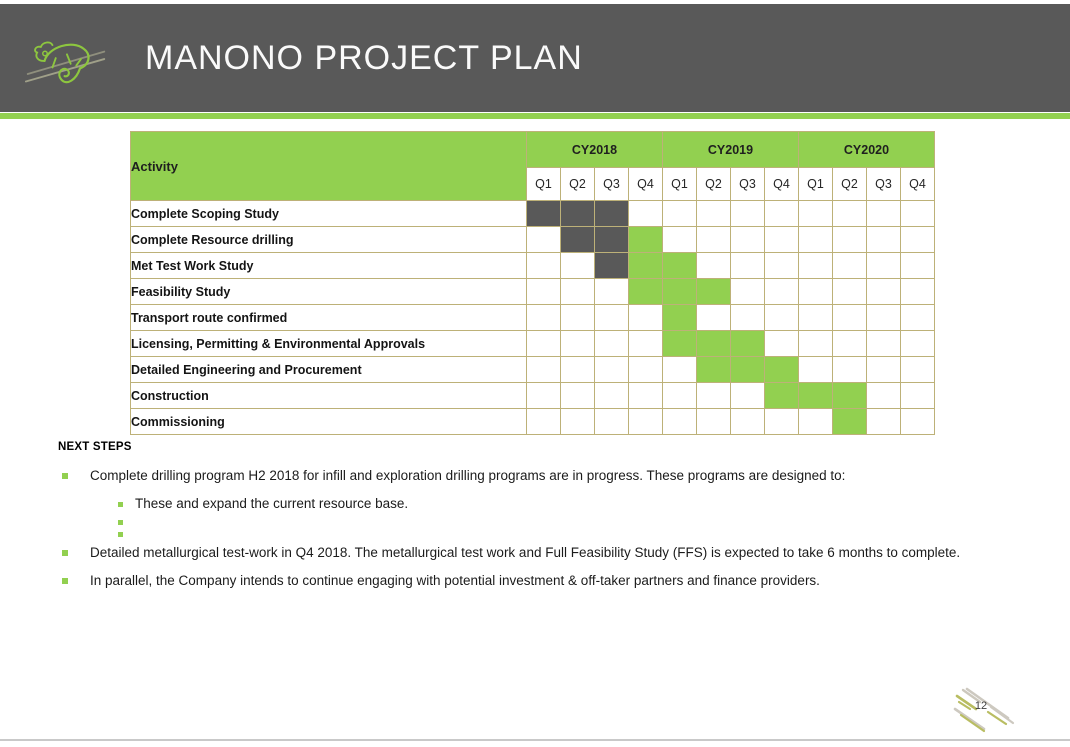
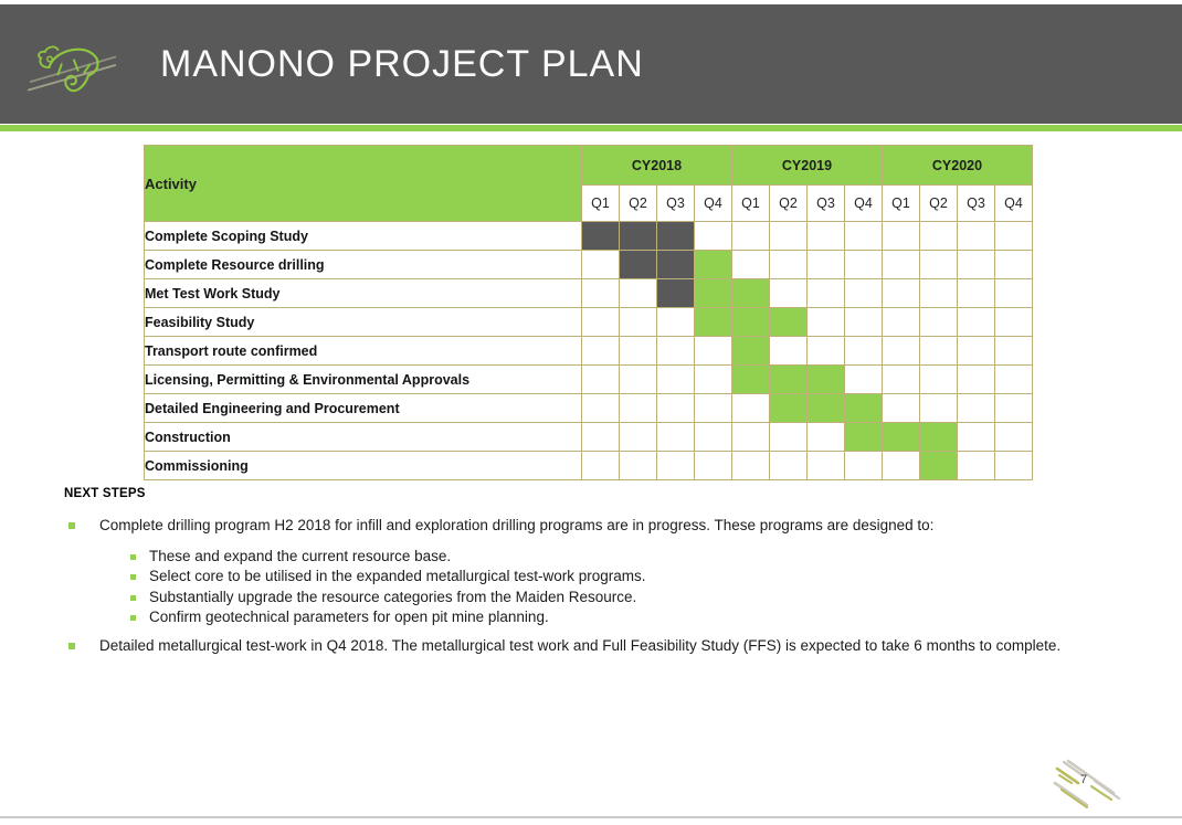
  MANONO PROJECT PLAN
  Activity	CY2018	CY2019	CY2020
  Q1	Q2	Q3	Q4	Q1	Q2	Q3	Q4	Q1	Q2	Q3	Q4
  Complete Scoping Study
  Complete Resource drilling
  Met Test Work Study
  Feasibility Study
  Transport route confirmed
  Licensing, Permitting & Environmental Approvals
  Detailed Engineering and Procurement
  Construction
  Commissioning
  NEXT STEPS
  Complete drilling program H2 2018 for infill and exploration drilling programs are in progress. These programs are designed to:
  These and expand the current resource base.
+ Select core to be utilised in the expanded metallurgical test-work programs.
+ Substantially upgrade the resource categories from the Maiden Resource.
+ Confirm geotechnical parameters for open pit mine planning.
  Detailed metallurgical test-work in Q4 2018. The metallurgical test work and Full Feasibility Study (FFS) is expected to take 6 months to complete.
- In parallel, the Company intends to continue engaging with potential investment & off-taker partners and finance providers.
- 12
+ 7
